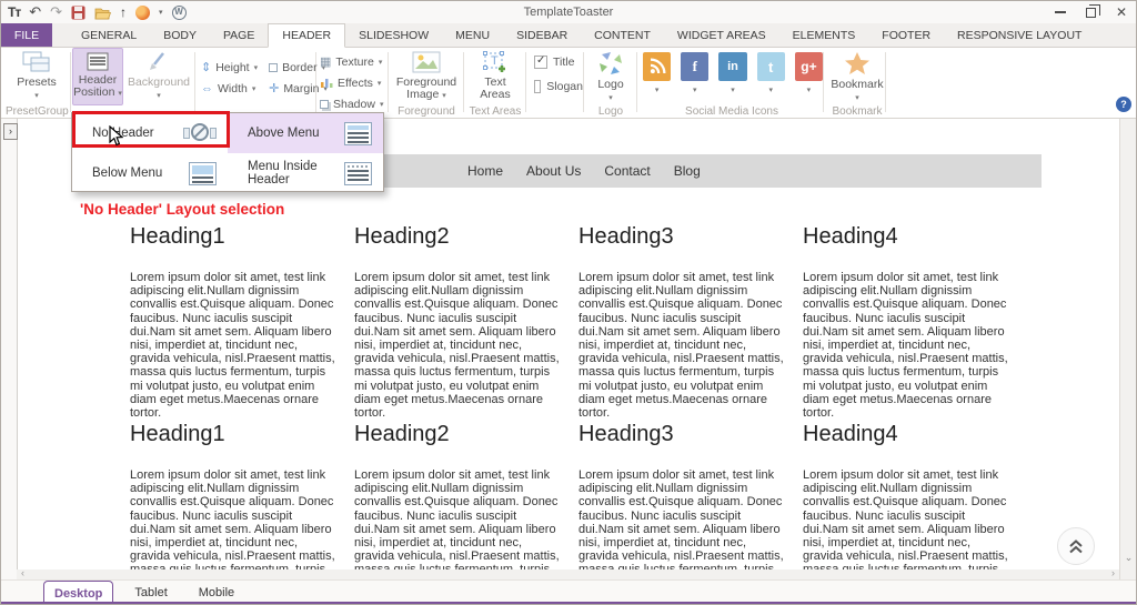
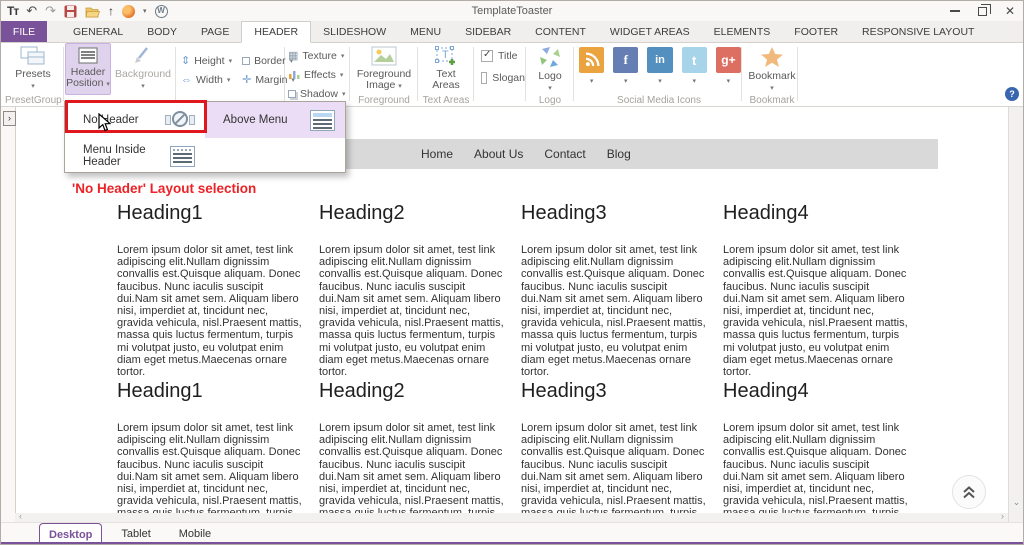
  Tт
  ↶
  ↷
  ↑
  W
  TemplateToaster
  ✕
  FILE
  GENERAL
  BODY
  PAGE
  HEADER
  SLIDESHOW
  MENU
  SIDEBAR
  CONTENT
  WIDGET AREAS
  ELEMENTS
  FOOTER
  RESPONSIVE LAYOUT
  Presets
  PresetGroup
  Header Position
  Background
  ⇕
  Height
  ⇔
  Width
  Border
  ✛
  Margin
  ▦
  Texture
  Effects
  Shadow
  Foreground
  Image
  Foreground
  T
  Text
  Areas
  Text Areas
  ✓
  Title
  Slogan
  Logo
  Logo
  f
  in
  t
  g+
  Social Media Icons
  Bookmark
  Bookmark
  ?
  ›
  Home
  About Us
  Contact
  Blog
  'No Header' Layout selection
  Heading1
  Lorem ipsum dolor sit amet, test link adipiscing elit.Nullam dignissim convallis est.Quisque aliquam. Donec faucibus. Nunc iaculis suscipit dui.Nam sit amet sem. Aliquam libero nisi, imperdiet at, tincidunt nec, gravida vehicula, nisl.Praesent mattis, massa quis luctus fermentum, turpis mi volutpat justo, eu volutpat enim diam eget metus.Maecenas ornare tortor.
  Heading2
  Lorem ipsum dolor sit amet, test link adipiscing elit.Nullam dignissim convallis est.Quisque aliquam. Donec faucibus. Nunc iaculis suscipit dui.Nam sit amet sem. Aliquam libero nisi, imperdiet at, tincidunt nec, gravida vehicula, nisl.Praesent mattis, massa quis luctus fermentum, turpis mi volutpat justo, eu volutpat enim diam eget metus.Maecenas ornare tortor.
  Heading3
  Lorem ipsum dolor sit amet, test link adipiscing elit.Nullam dignissim convallis est.Quisque aliquam. Donec faucibus. Nunc iaculis suscipit dui.Nam sit amet sem. Aliquam libero nisi, imperdiet at, tincidunt nec, gravida vehicula, nisl.Praesent mattis, massa quis luctus fermentum, turpis mi volutpat justo, eu volutpat enim diam eget metus.Maecenas ornare tortor.
  Heading4
  Lorem ipsum dolor sit amet, test link adipiscing elit.Nullam dignissim convallis est.Quisque aliquam. Donec faucibus. Nunc iaculis suscipit dui.Nam sit amet sem. Aliquam libero nisi, imperdiet at, tincidunt nec, gravida vehicula, nisl.Praesent mattis, massa quis luctus fermentum, turpis mi volutpat justo, eu volutpat enim diam eget metus.Maecenas ornare tortor.
  Heading1
  Heading2
  Heading3
  Heading4
  Noeader
  Above Menu
- Below Menu
  Menu Inside Header
  ⌄
  ‹
  ›
  Desktop
  Tablet
  Mobile
